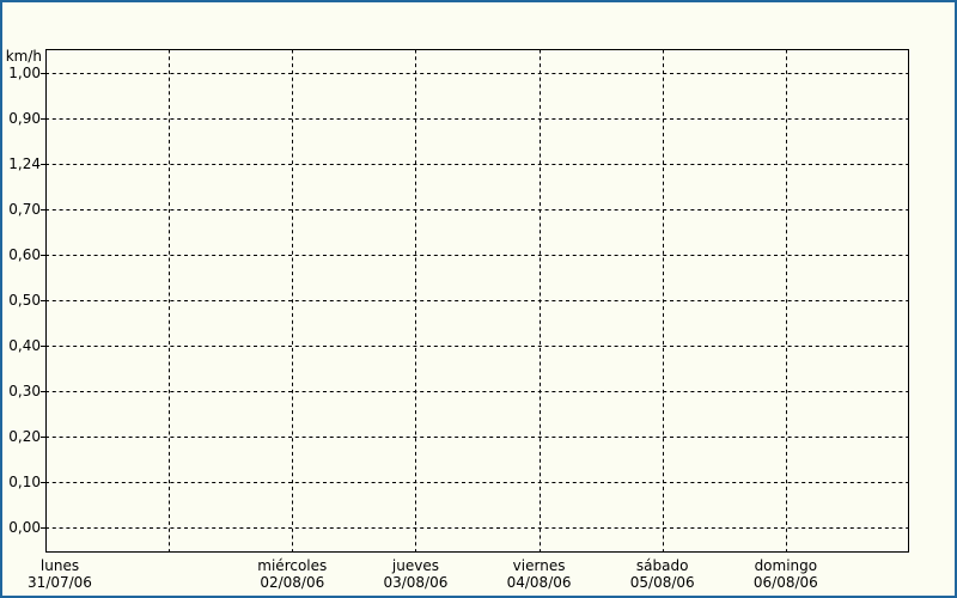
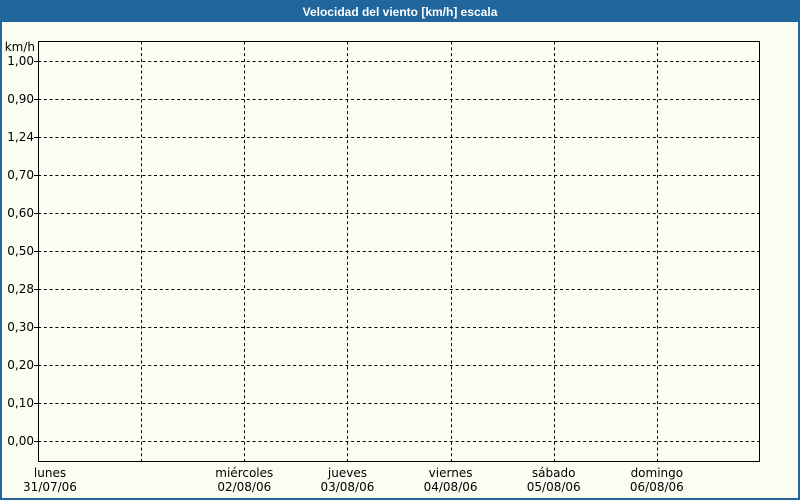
+ Velocidad del viento [km/h] escala
  km/h
  1,00
  0,90
  1,24
  0,70
  0,60
  0,50
- 0,40
+ 0,28
  0,30
  0,20
  0,10
  0,00
  lunes
  31/07/06
  miércoles
  02/08/06
  jueves
  03/08/06
  viernes
  04/08/06
  sábado
  05/08/06
  domingo
  06/08/06
